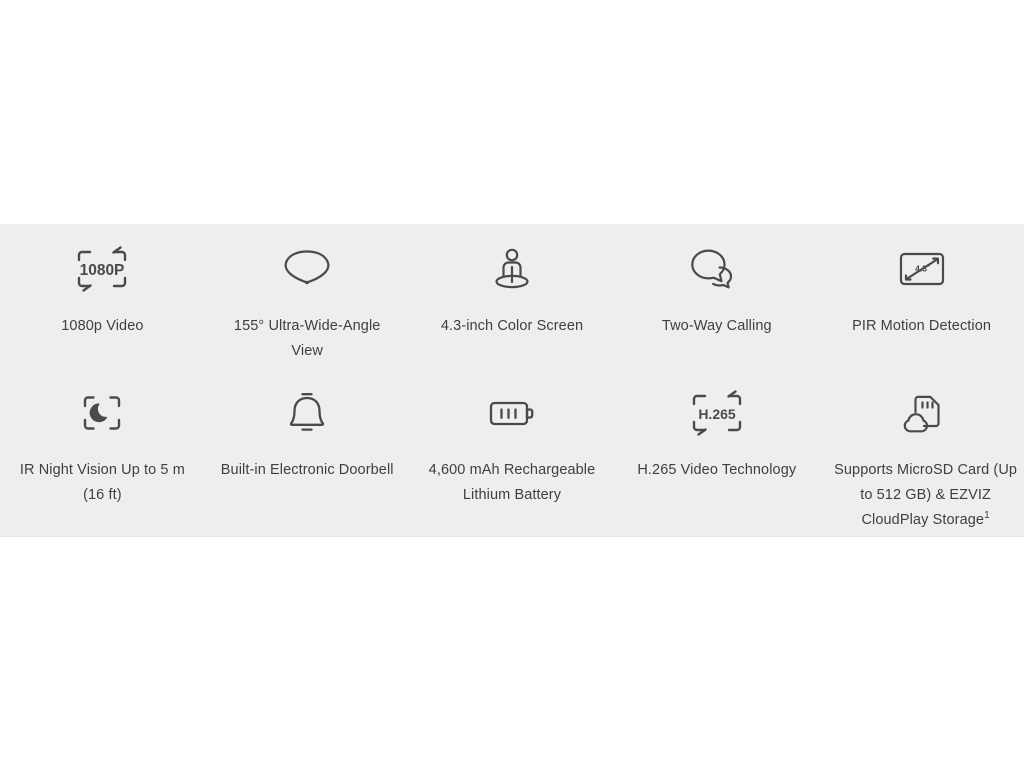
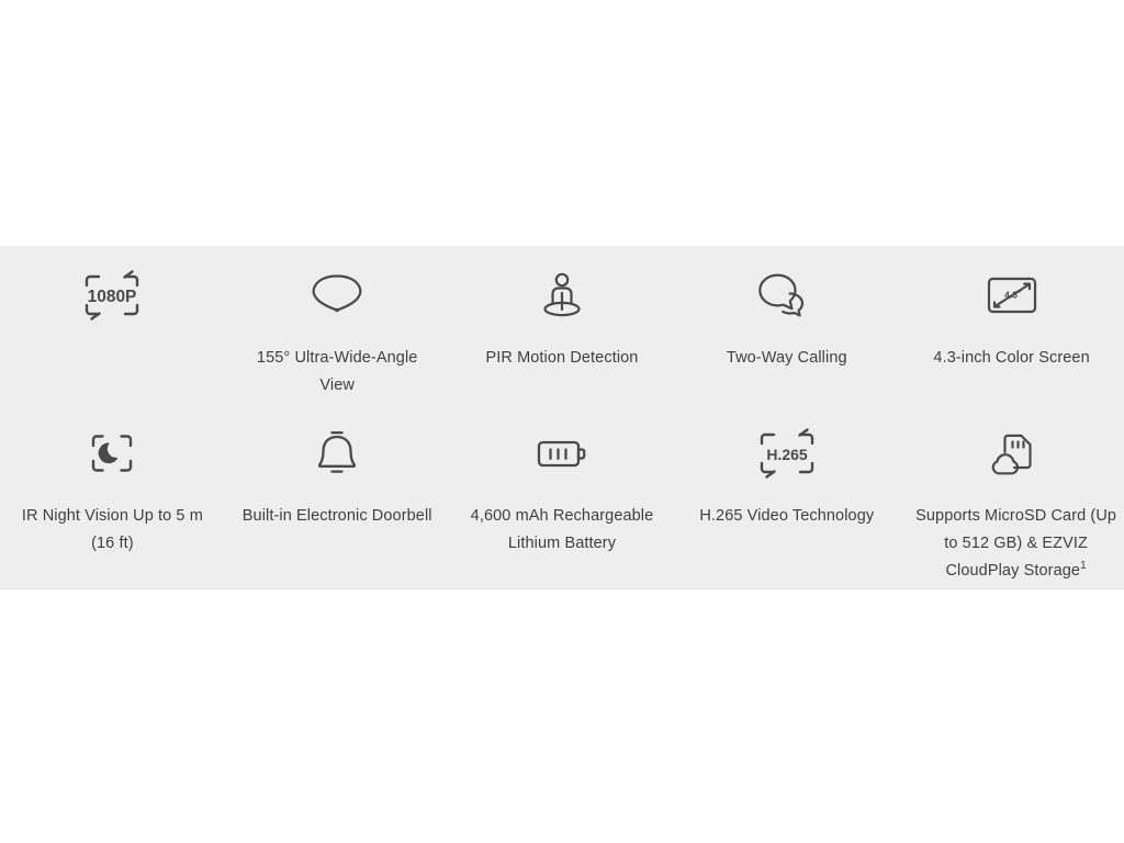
  1080P
- 1080p Video
  155° Ultra-Wide-Angle View
- 4.3-inch Color Screen
+ PIR Motion Detection
  Two-Way Calling
  4.3˝
- PIR Motion Detection
+ 4.3-inch Color Screen
  IR Night Vision Up to 5 m
  (16 ft)
  Built-in Electronic Doorbell
  4,600 mAh Rechargeable
  Lithium Battery
  H.265
  H.265 Video Technology
  Supports MicroSD Card (Up
  to 512 GB) & EZVIZ
  CloudPlay Storage1
